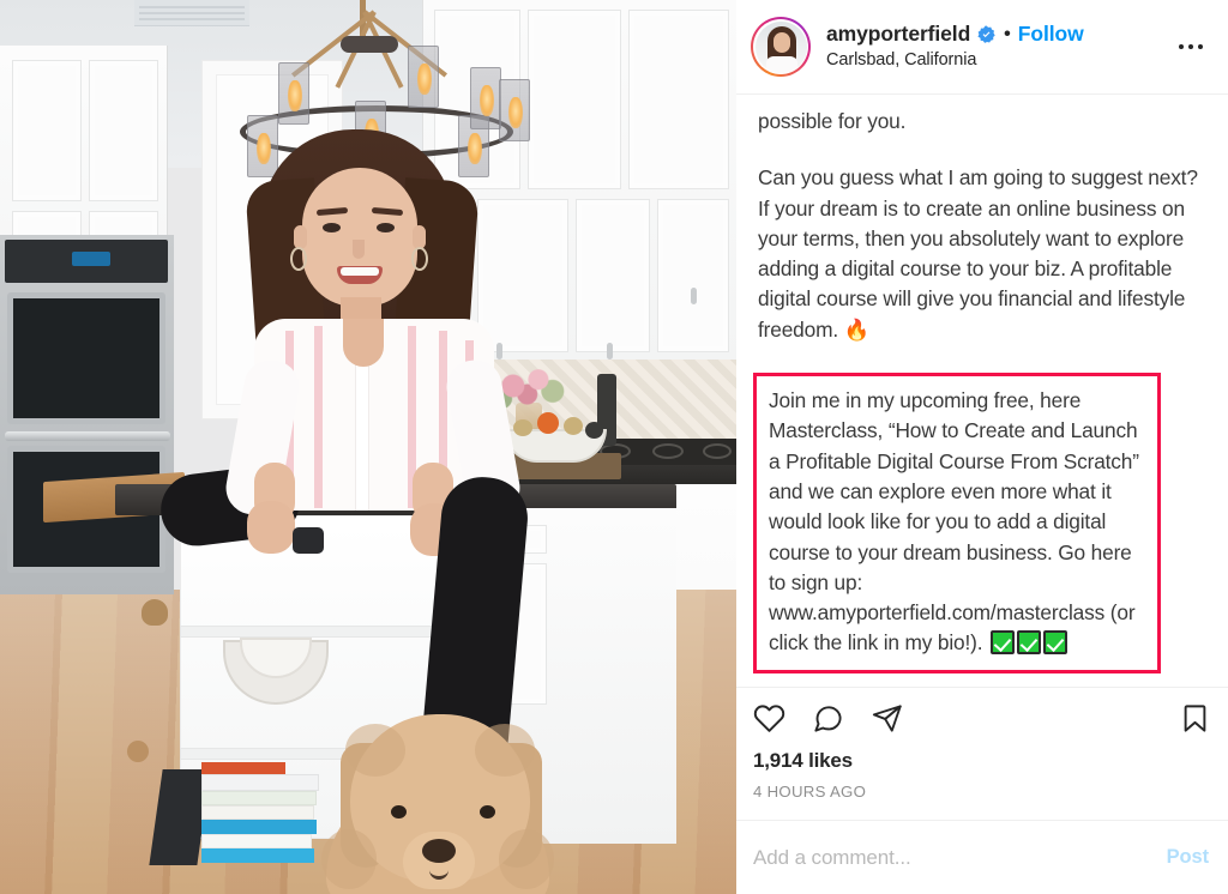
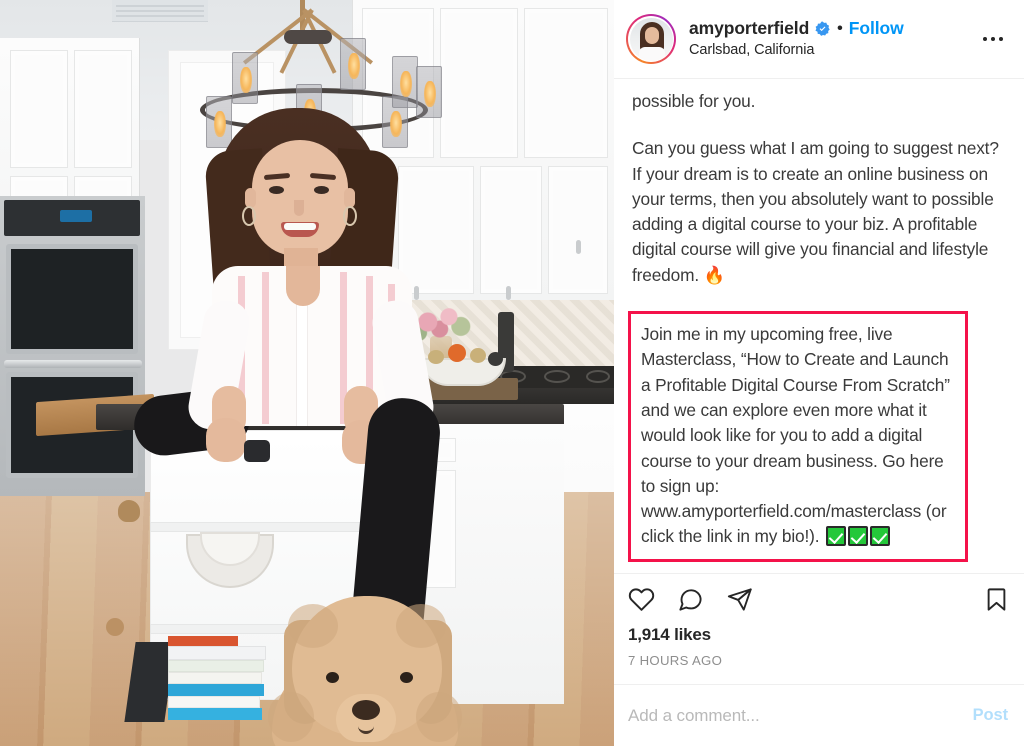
  amyporterfield
  •
  Follow
  Carlsbad, California
  possible for you.
- Can you guess what I am going to suggest next? If your dream is to create an online business on your terms, then you absolutely want to explore adding a digital course to your biz. A profitable digital course will give you financial and lifestyle freedom. 🔥
+ Can you guess what I am going to suggest next? If your dream is to create an online business on your terms, then you absolutely want to possible adding a digital course to your biz. A profitable digital course will give you financial and lifestyle freedom. 🔥
- Join me in my upcoming free, here Masterclass, “How to Create and Launch a Profitable Digital Course From Scratch” and we can explore even more what it would look like for you to add a digital course to your dream business. Go here to sign up: www.amyporterfield.com/masterclass (or click the link in my bio!).
+ Join me in my upcoming free, live Masterclass, “How to Create and Launch a Profitable Digital Course From Scratch” and we can explore even more what it would look like for you to add a digital course to your dream business. Go here to sign up: www.amyporterfield.com/masterclass (or click the link in my bio!).
  1,914 likes
- 4 HOURS AGO
+ 7 HOURS AGO
  Add a comment...
  Post
